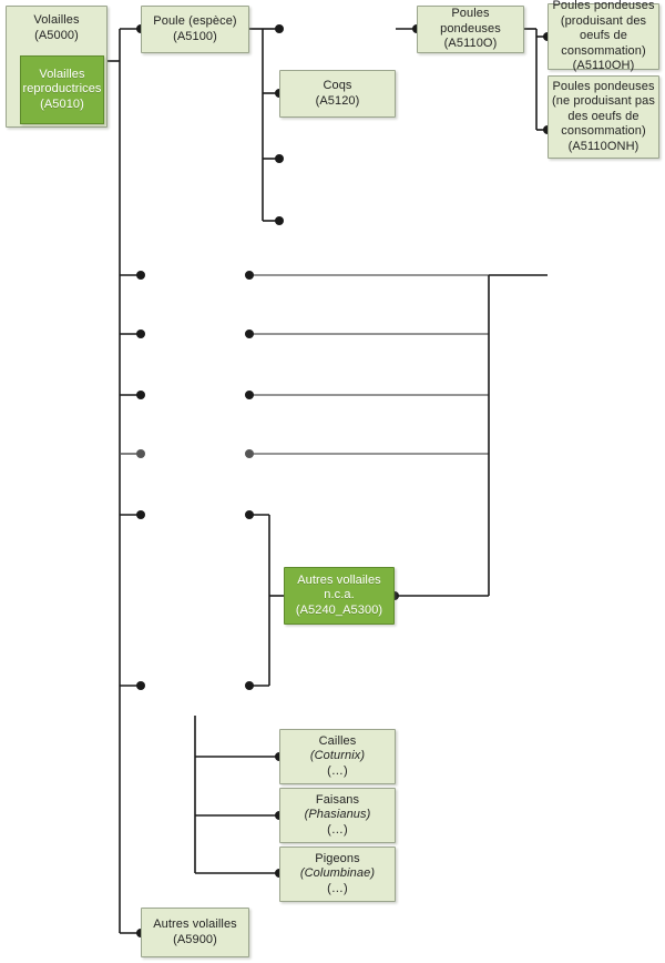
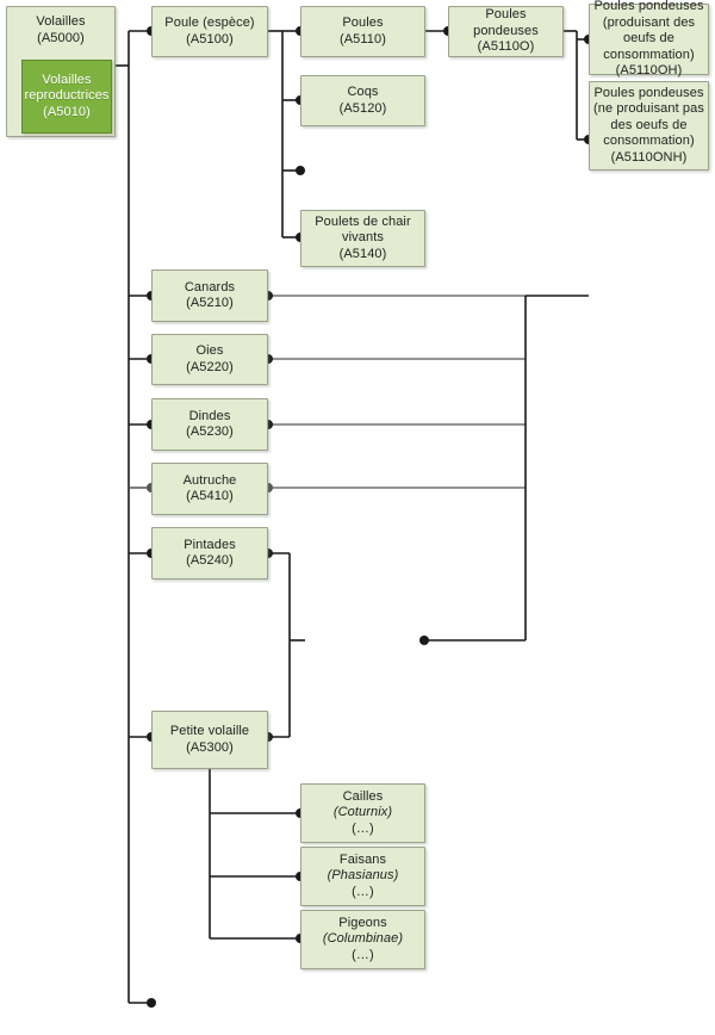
  Volailles
  (A5000)
  Volailles
  reproductrices
  (A5010)
  Poule (espèce)
  (A5100)
+ Poules
+ (A5110)
  Coqs
  (A5120)
+ Poulets de chair
+ vivants
+ (A5140)
  Poules pondeuses
  (A5110O)
  Poules pondeuses
  (produisant des
  oeufs de
  consommation)
  (A5110OH)
  Poules pondeuses
  (ne produisant pas
  des oeufs de
  consommation)
  (A5110ONH)
+ Canards
+ (A5210)
+ Oies
+ (A5220)
+ Dindes
+ (A5230)
+ Autruche
+ (A5410)
+ Pintades
+ (A5240)
+ Petite volaille
+ (A5300)
  Cailles
  (Coturnix)
  (…)
  Faisans
  (Phasianus)
  (…)
  Pigeons
  (Columbinae)
  (…)
- Autres volailles
- (A5900)
- Autres vollailes
- n.c.a.
- (A5240_A5300)
